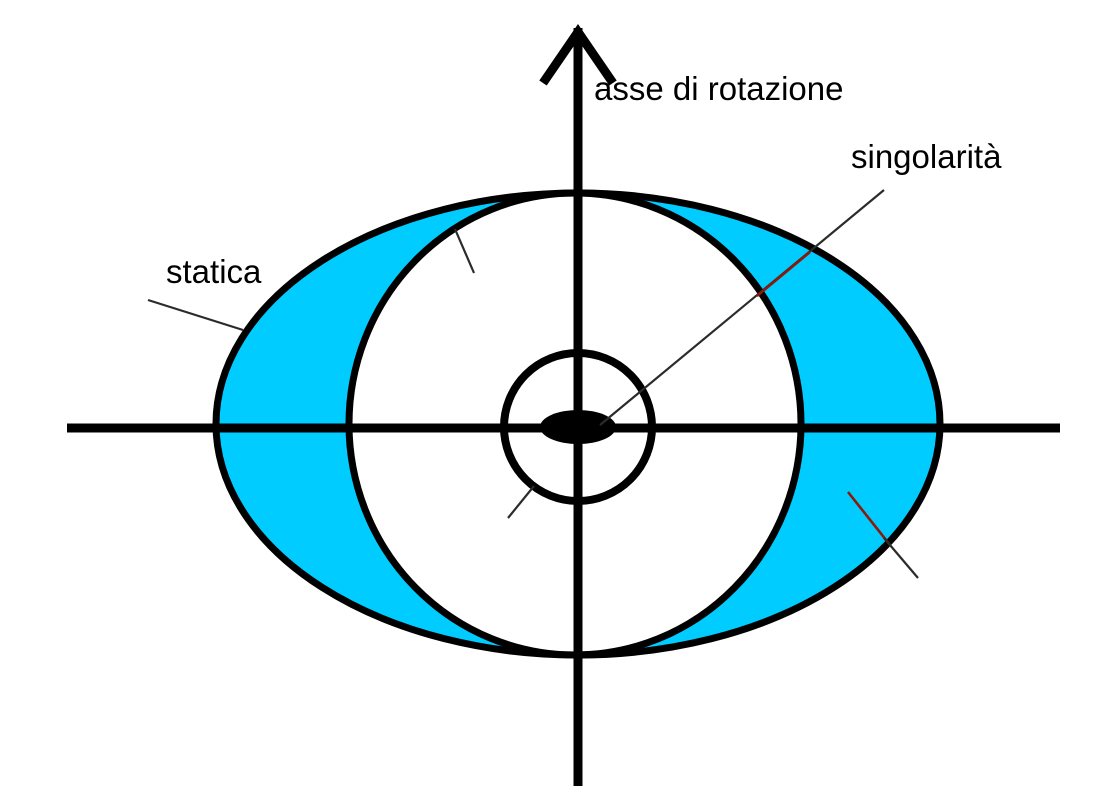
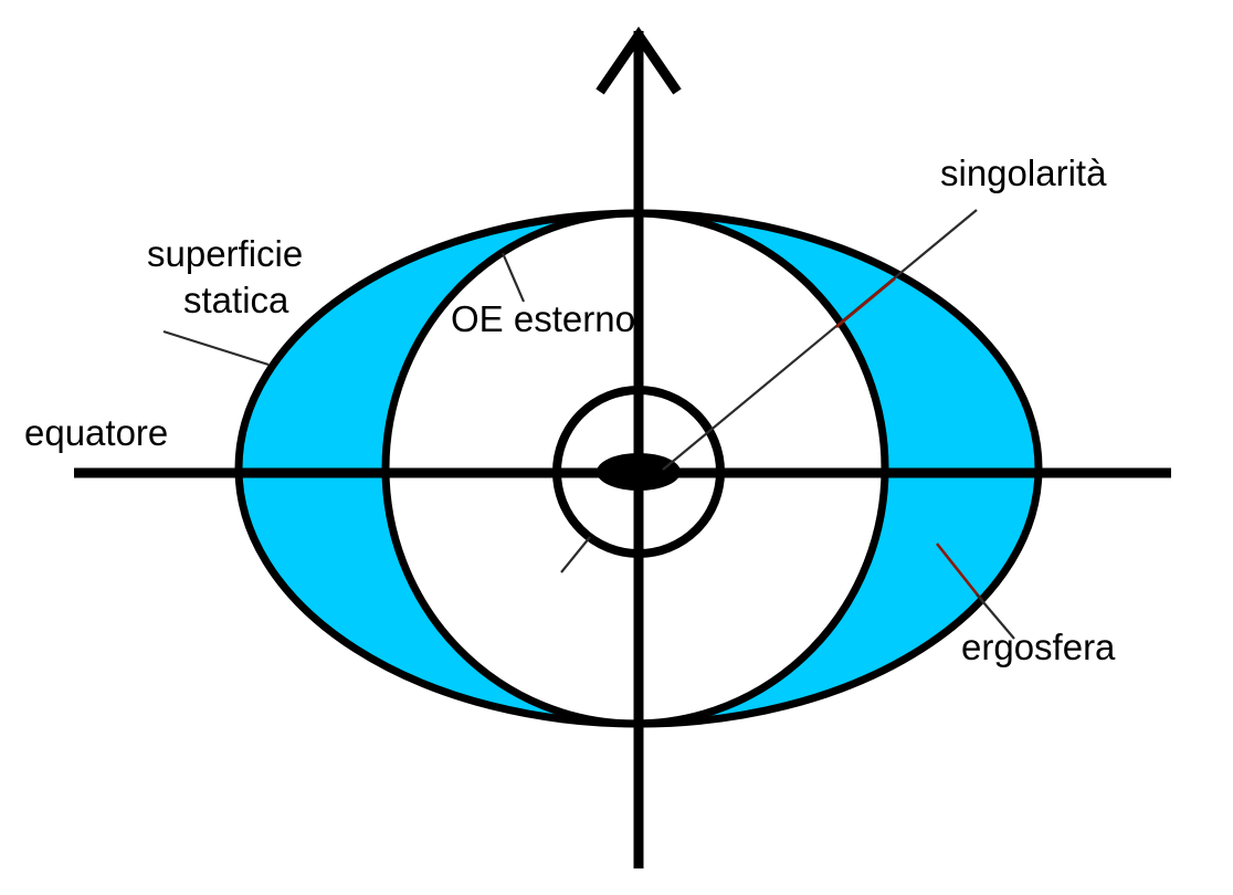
- asse di rotazione
  singolarità
+ superficie
  statica
+ OE esterno
+ equatore
+ ergosfera
